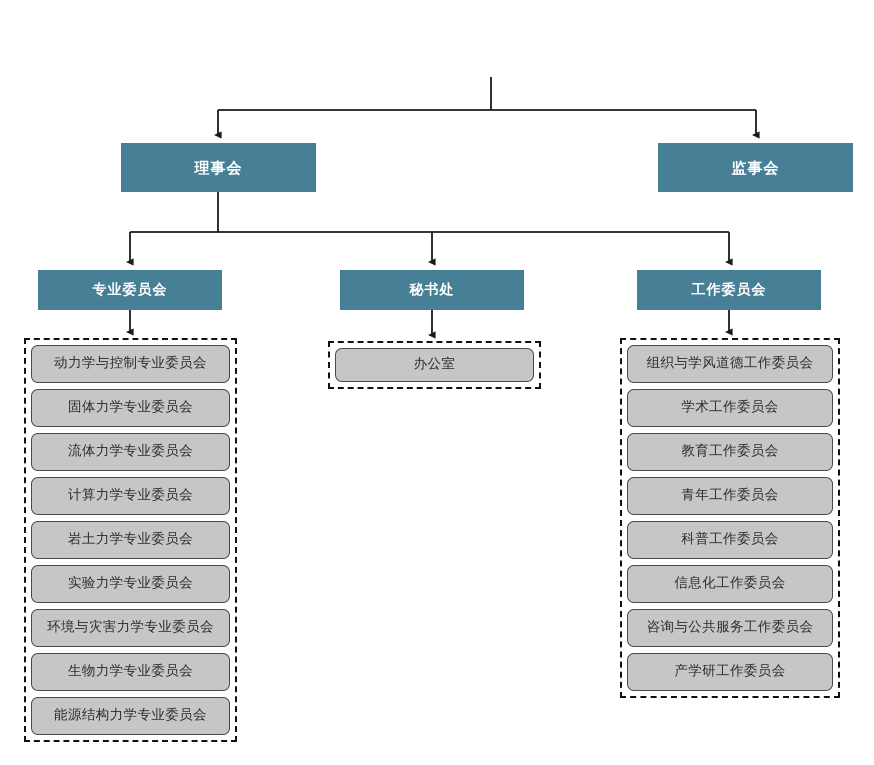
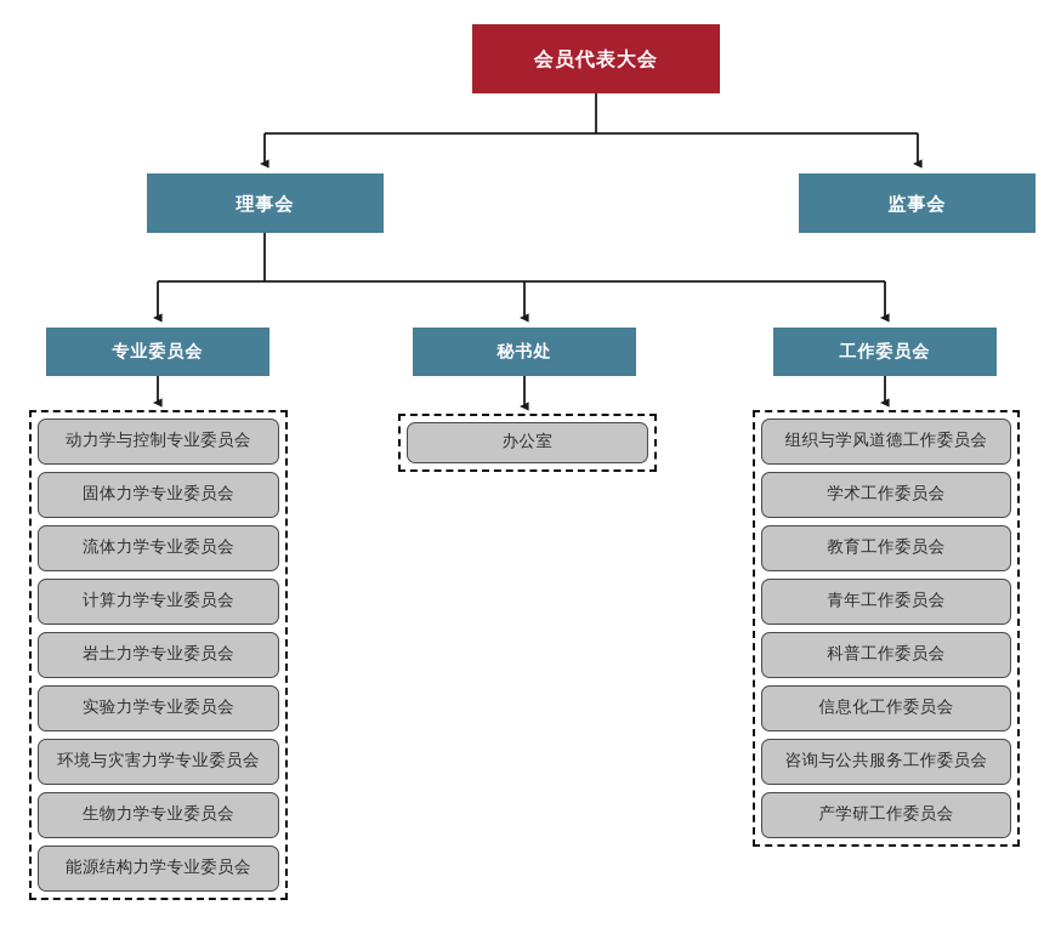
+ 会员代表大会
  理事会
  监事会
  专业委员会
  秘书处
  工作委员会
  动力学与控制专业委员会
  固体力学专业委员会
  流体力学专业委员会
  计算力学专业委员会
  岩土力学专业委员会
  实验力学专业委员会
  环境与灾害力学专业委员会
  生物力学专业委员会
  能源结构力学专业委员会
  办公室
  组织与学风道德工作委员会
  学术工作委员会
  教育工作委员会
  青年工作委员会
  科普工作委员会
  信息化工作委员会
  咨询与公共服务工作委员会
  产学研工作委员会
